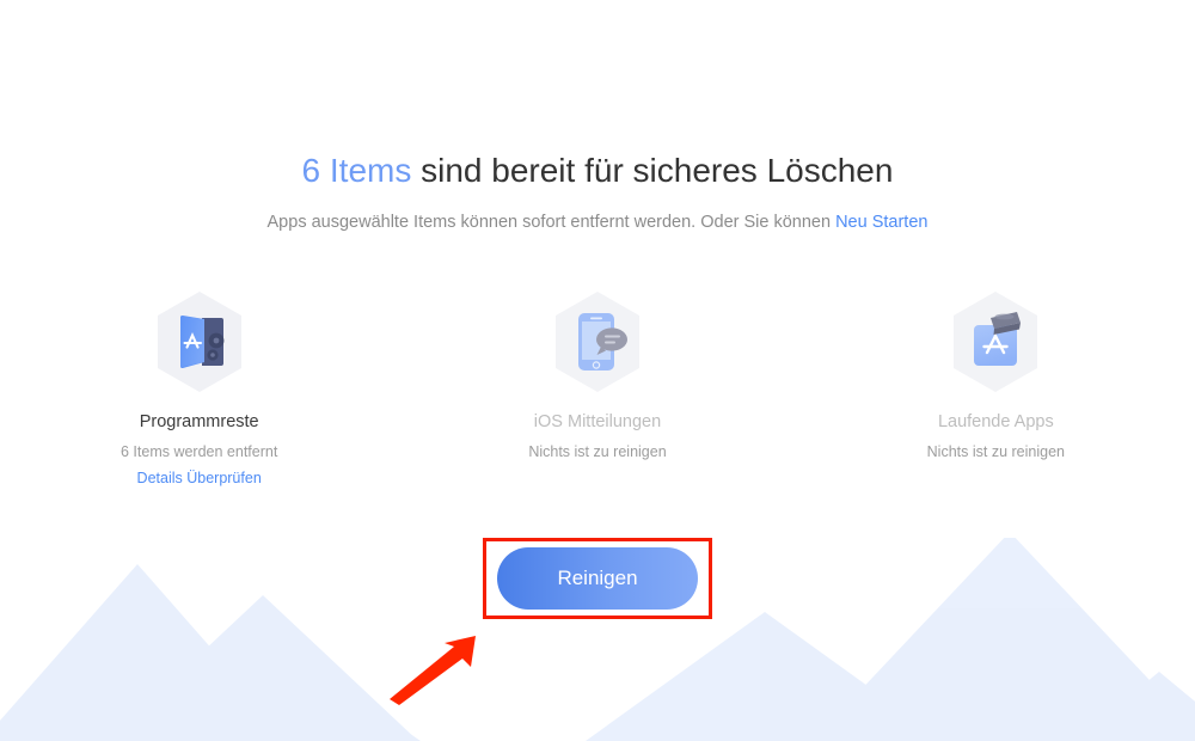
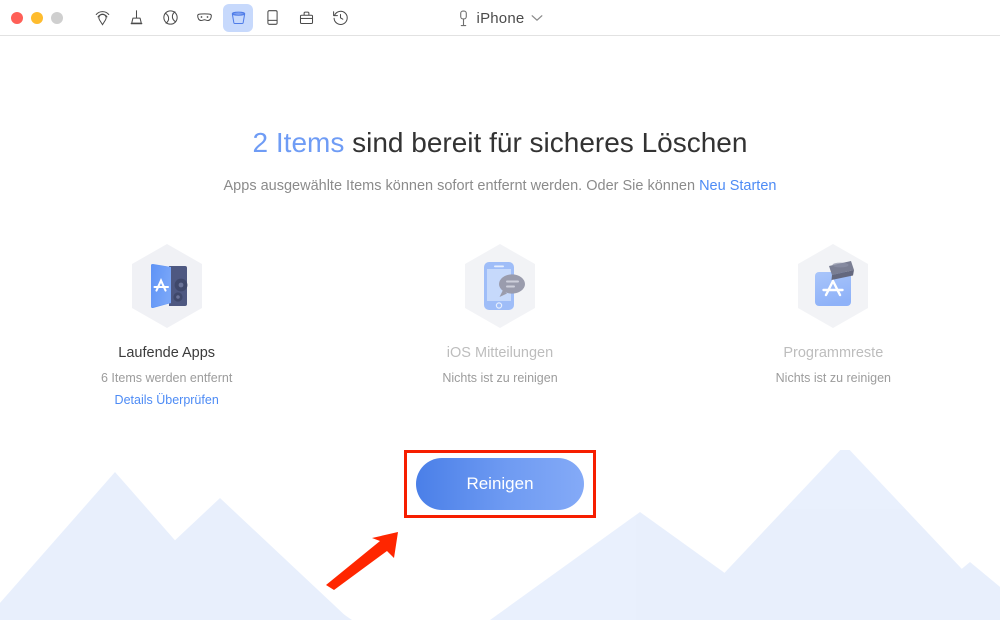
+ iPhone
- 6 Items sind bereit für sicheres Löschen
+ 2 Items sind bereit für sicheres Löschen
  Apps ausgewählte Items können sofort entfernt werden. Oder Sie können Neu Starten
- Programmreste
+ Laufende Apps
  6 Items werden entfernt
  Details Überprüfen
  iOS Mitteilungen
  Nichts ist zu reinigen
- Laufende Apps
+ Programmreste
  Nichts ist zu reinigen
  Reinigen
